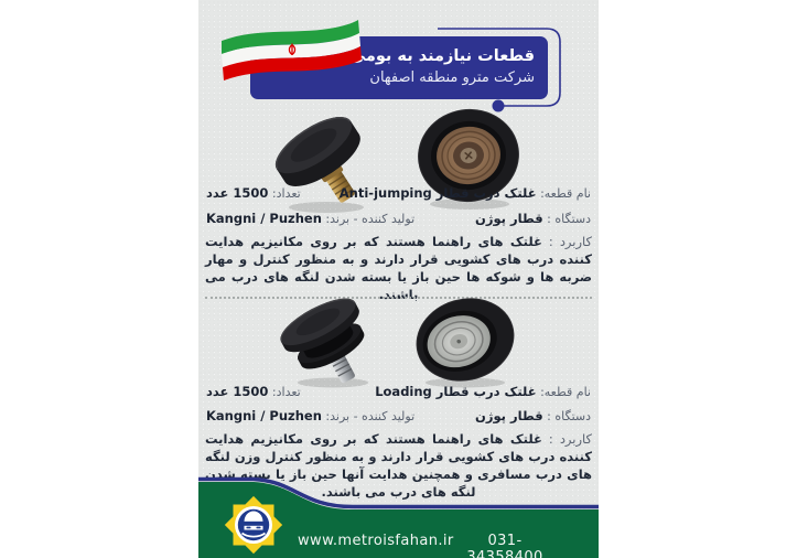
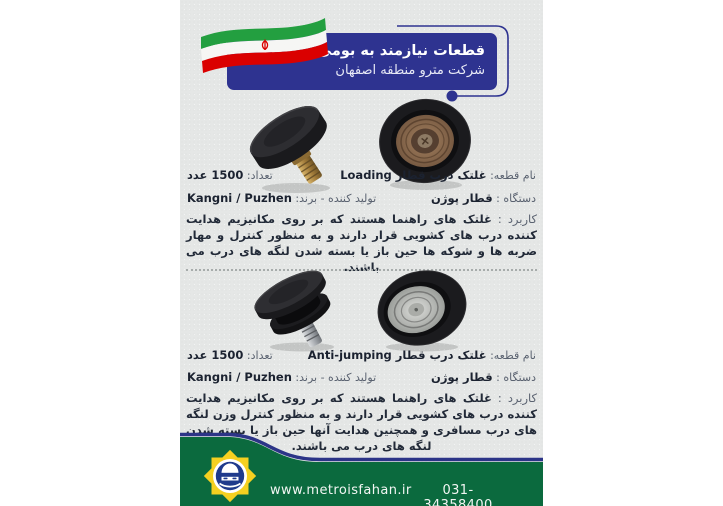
  قطعات نیازمند به بوم
  شرکت مترو منطقه اصفهان
- نام قطعه: غلتک درب قطار Anti-jumping
+ نام قطعه: غلتک درب قطار Loading
  تعداد: 1500 عدد
  دستگاه : قطار پوژن
  تولید کننده - برند: Kangni / Puzhen
  کاربرد : غلتک های راهنما هستند که بر روی مکانیزیم هدایت کننده درب های کشویی قرار دارند و به منظور کنترل و مهار ضربه ها و شوکه ها حین باز یا بسته شدن لنگه های درب می باشند.
- نام قطعه: غلتک درب قطار Loading
+ نام قطعه: غلتک درب قطار Anti-jumping
  تعداد: 1500 عدد
  دستگاه : قطار پوژن
  تولید کننده - برند: Kangni / Puzhen
  کاربرد : غلتک های راهنما هستند که بر روی مکانیزیم هدایت کننده درب های کشویی قرار دارند و به منظور کنترل وزن لنگه های درب مسافری و همچنین هدایت آنها حین باز یا بسته شدن لنگه های درب می باشند.
  www.metroisfahan.ir
